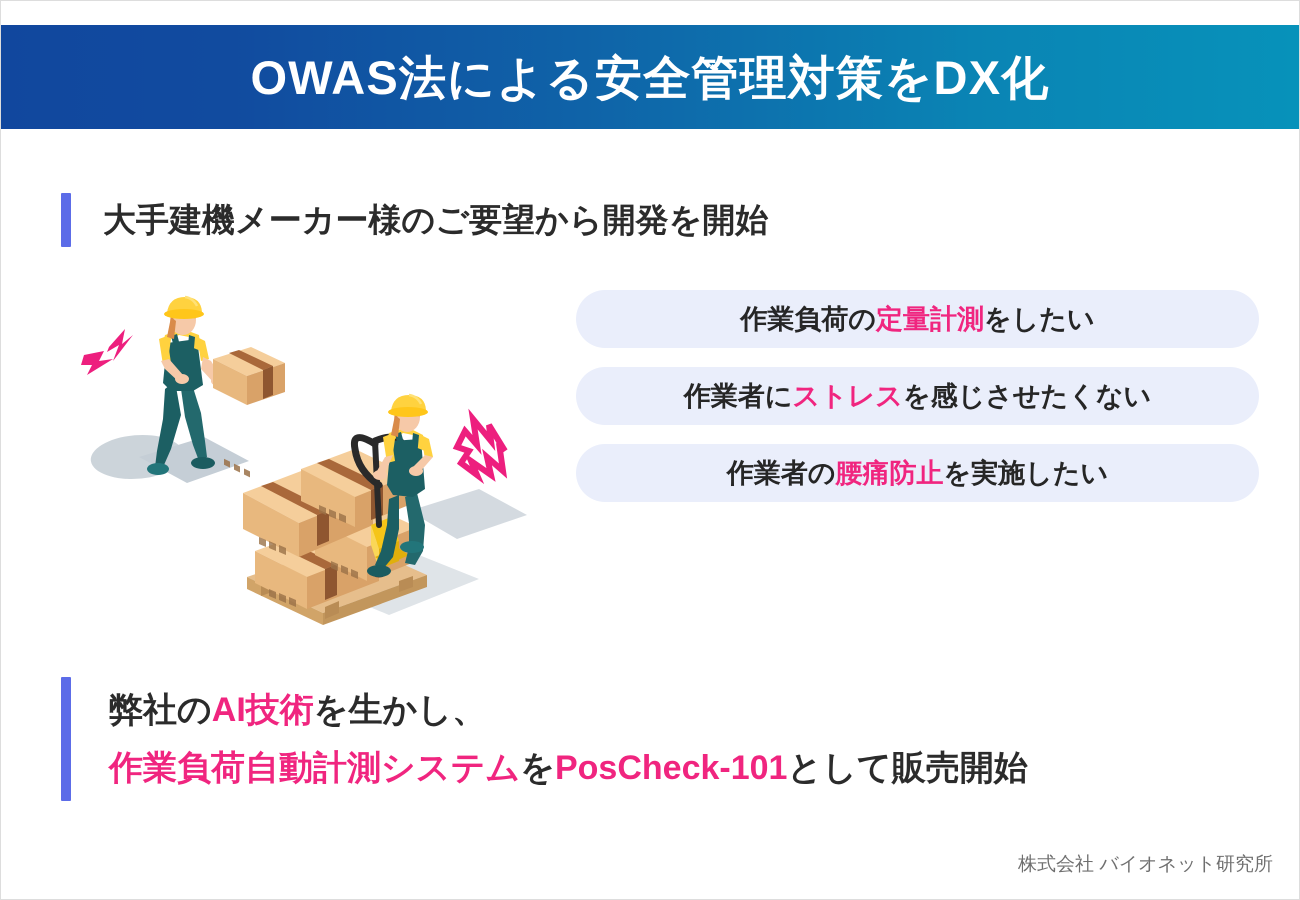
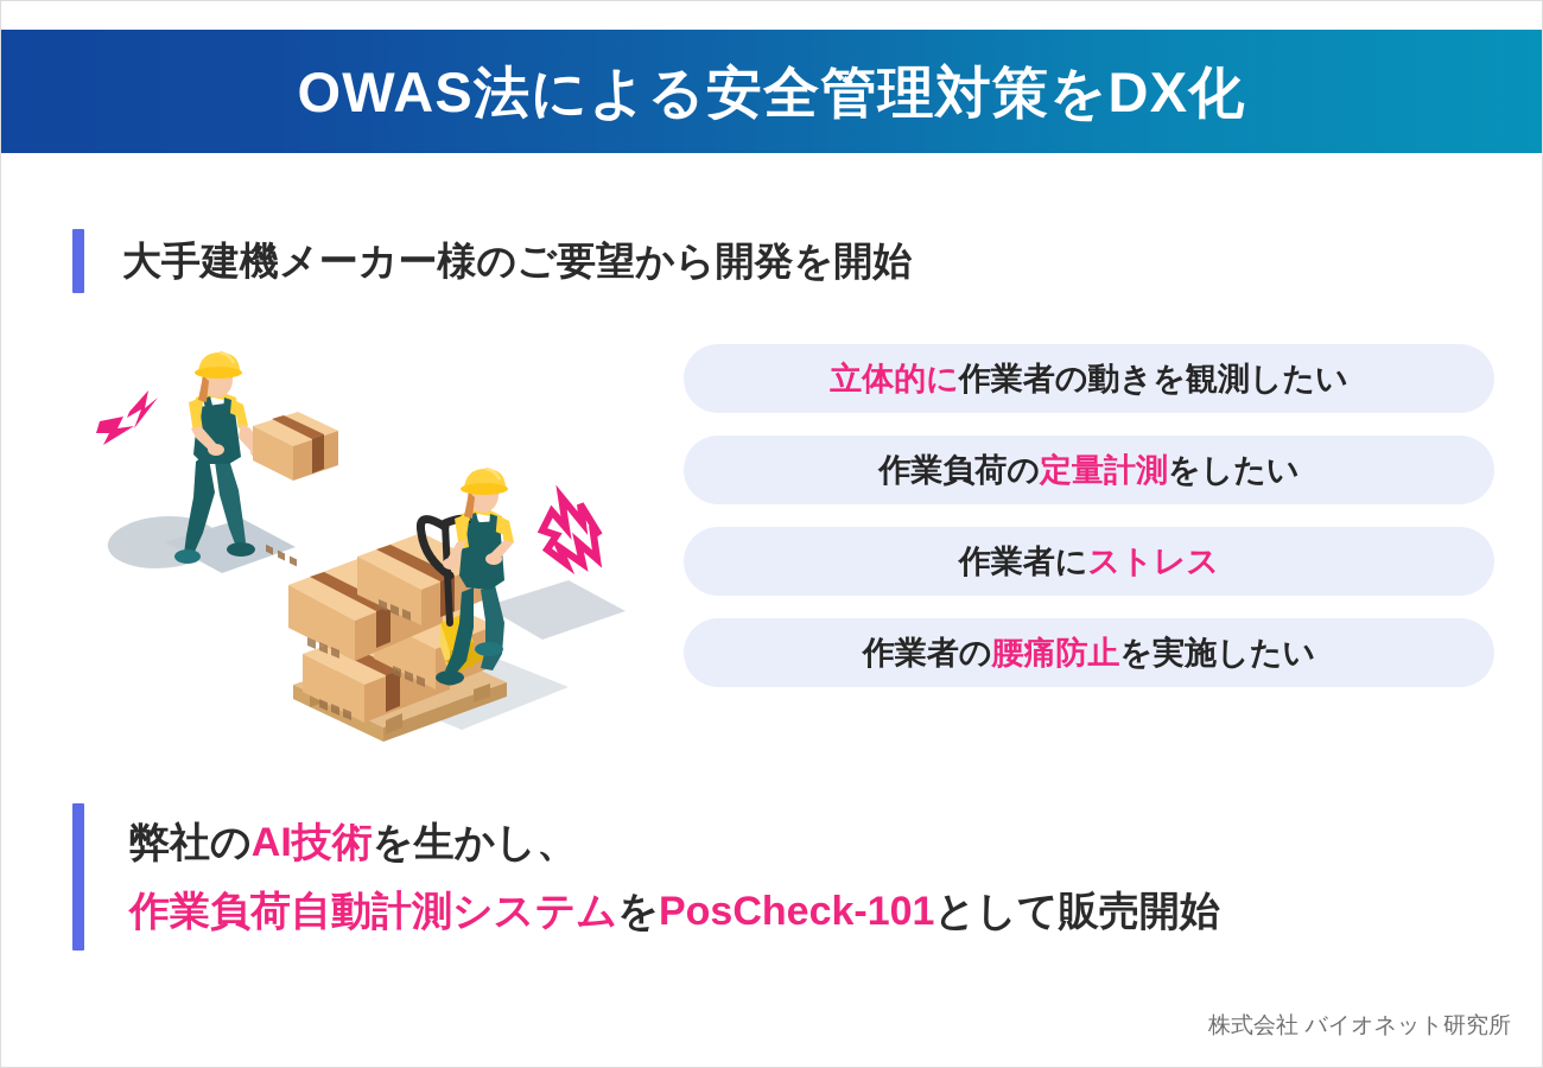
  OWAS法による安全管理対策をDX化
  大手建機メーカー様のご要望から開発を開始
+ 立体的に
+ 作業者の動きを観測したい
  作業負荷の
  定量計測
  をしたい
  作業者に
  ストレス
- を感じさせたくない
  作業者の
  腰痛防止
  を実施したい
  弊社のAI技術を生かし、
  作業負荷自動計測システムをPosCheck-101として販売開始
  株式会社 バイオネット研究所
